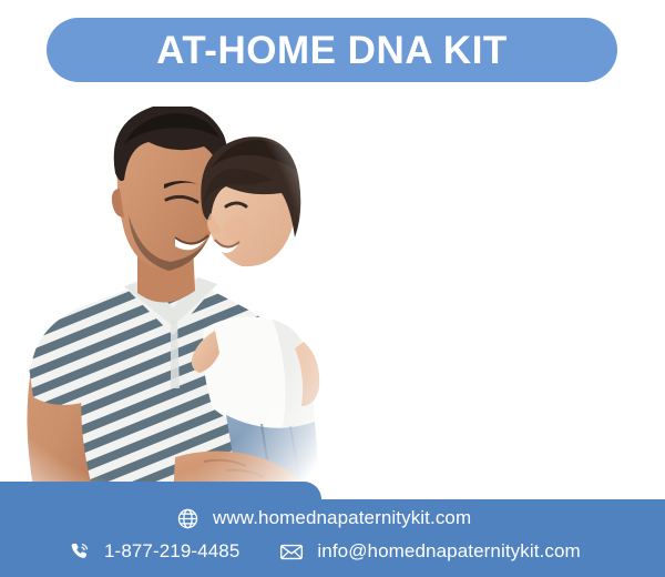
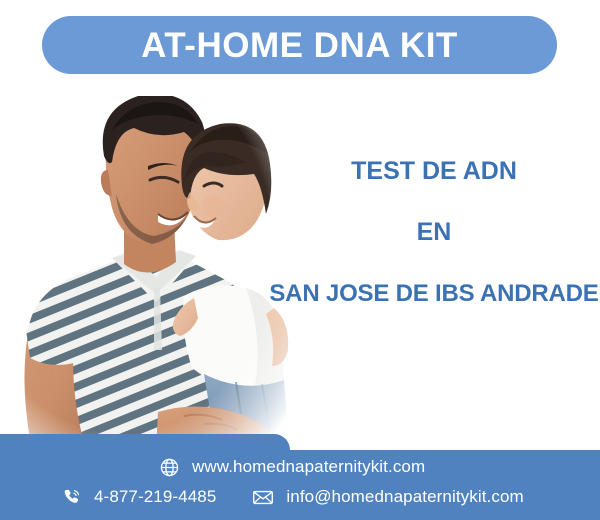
  AT-HOME DNA KIT
+ TEST DE ADN
+ EN
+ SAN JOSE DE IBS ANDRADE
  www.homednapaternitykit.com
- 1-877-219-4485
+ 4-877-219-4485
  info@homednapaternitykit.com
